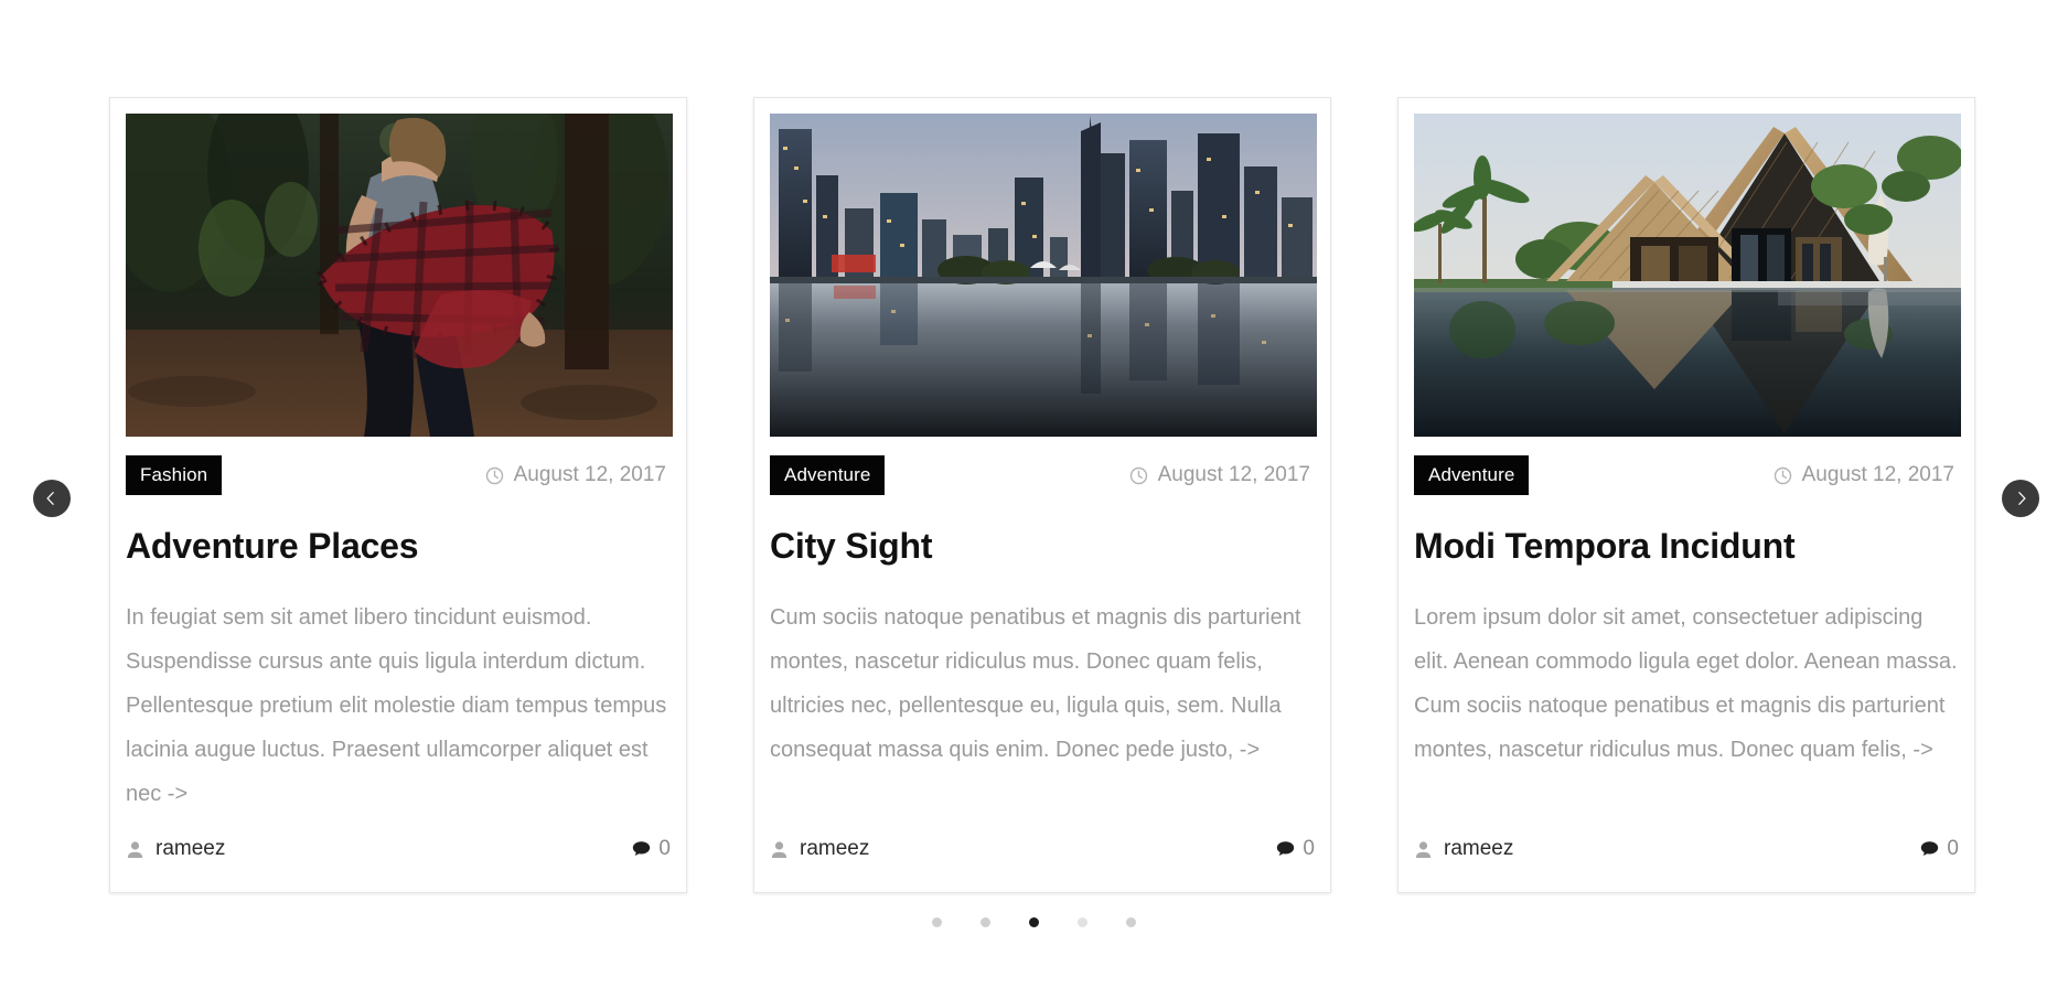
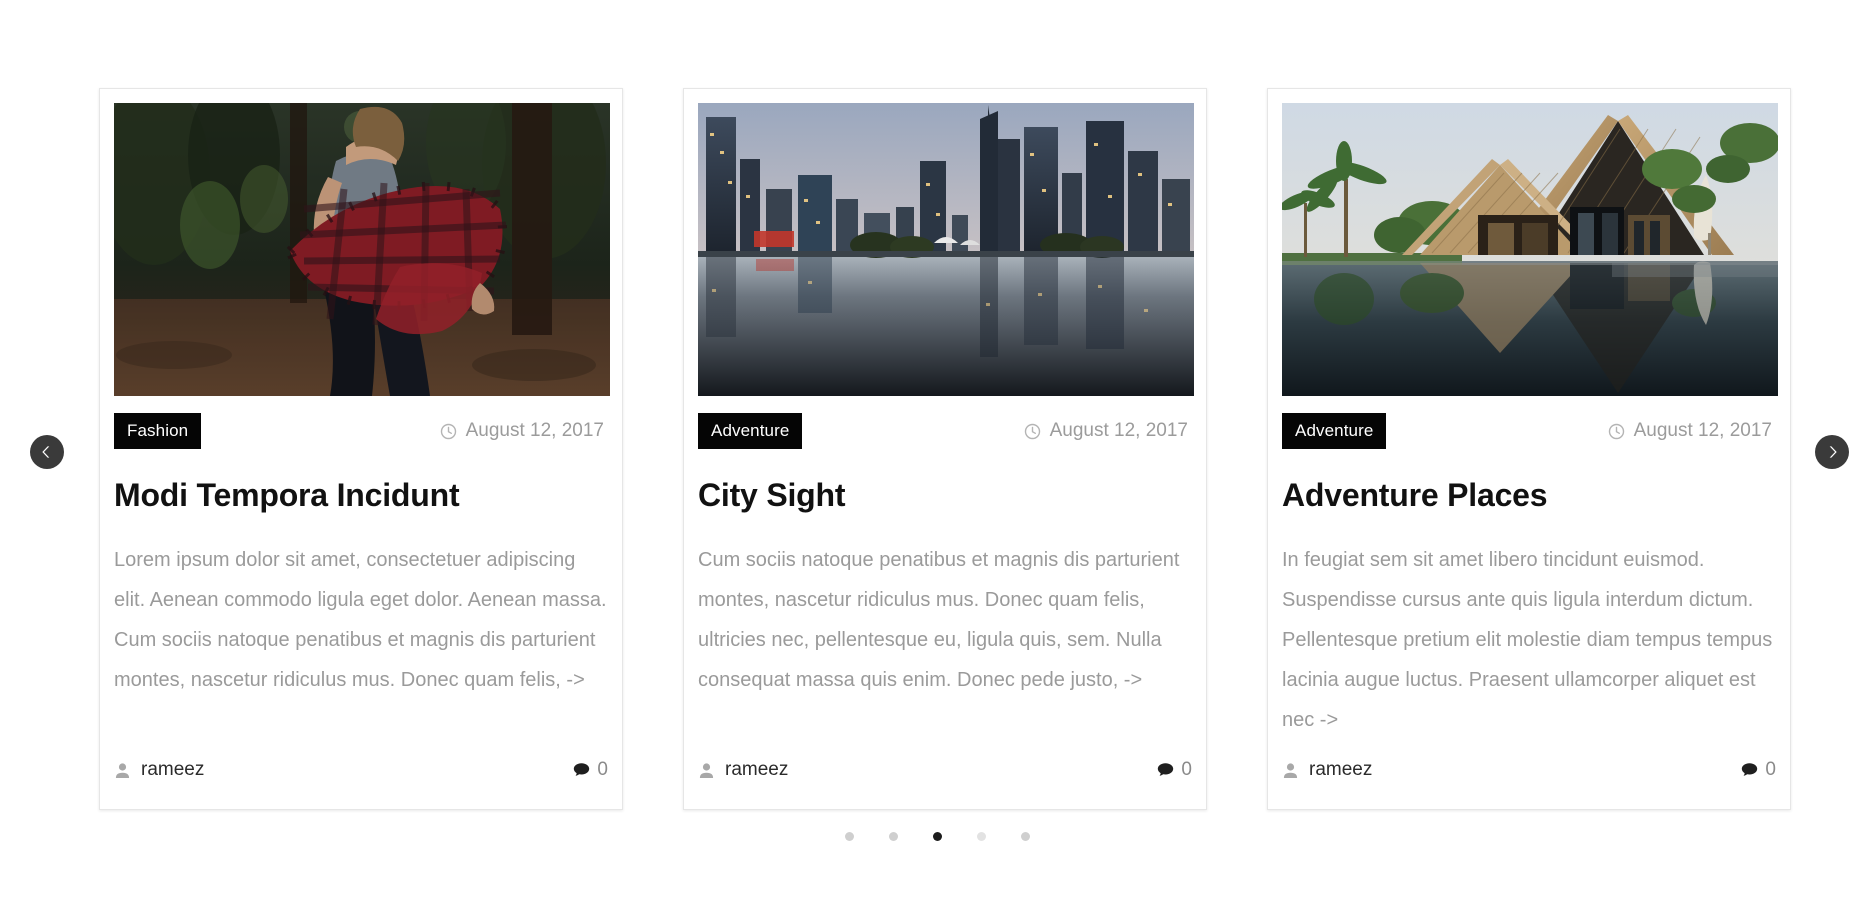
  Fashion
  August 12, 2017
- Adventure Places
+ Modi Tempora Incidunt
- In feugiat sem sit amet libero tincidunt euismod. Suspendisse cursus ante quis ligula interdum dictum. Pellentesque pretium elit molestie diam tempus tempus lacinia augue luctus. Praesent ullamcorper aliquet est nec ->
+ Lorem ipsum dolor sit amet, consectetuer adipiscing elit. Aenean commodo ligula eget dolor. Aenean massa. Cum sociis natoque penatibus et magnis dis parturient montes, nascetur ridiculus mus. Donec quam felis, ->
  rameez
  0
  Adventure
  August 12, 2017
  City Sight
  Cum sociis natoque penatibus et magnis dis parturient montes, nascetur ridiculus mus. Donec quam felis, ultricies nec, pellentesque eu, ligula quis, sem. Nulla consequat massa quis enim. Donec pede justo, ->
  rameez
  0
  Adventure
  August 12, 2017
- Modi Tempora Incidunt
+ Adventure Places
- Lorem ipsum dolor sit amet, consectetuer adipiscing elit. Aenean commodo ligula eget dolor. Aenean massa. Cum sociis natoque penatibus et magnis dis parturient montes, nascetur ridiculus mus. Donec quam felis, ->
+ In feugiat sem sit amet libero tincidunt euismod. Suspendisse cursus ante quis ligula interdum dictum. Pellentesque pretium elit molestie diam tempus tempus lacinia augue luctus. Praesent ullamcorper aliquet est nec ->
  rameez
  0
